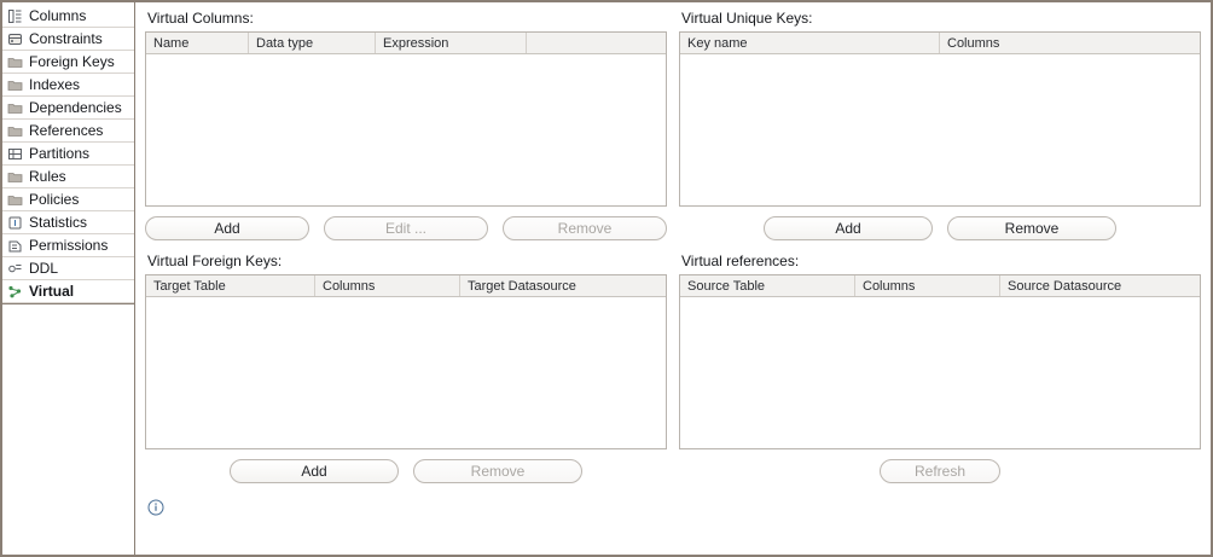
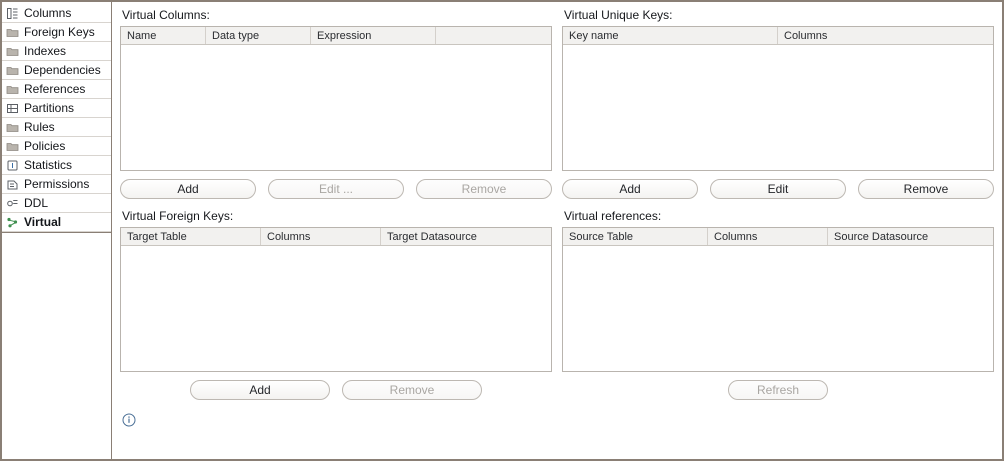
  Columns
- Constraints
  Foreign Keys
  Indexes
  Dependencies
  References
  Partitions
  Rules
  Policies
  Statistics
  Permissions
  DDL
  Virtual
  Virtual Columns:
  Name
  Data type
  Expression
  Add
  Edit ...
  Remove
  Virtual Unique Keys:
  Key name
  Columns
  Add
+ Edit
  Remove
  Virtual Foreign Keys:
  Target Table
  Columns
  Target Datasource
  Add
  Remove
  Virtual references:
  Source Table
  Columns
  Source Datasource
  Refresh
